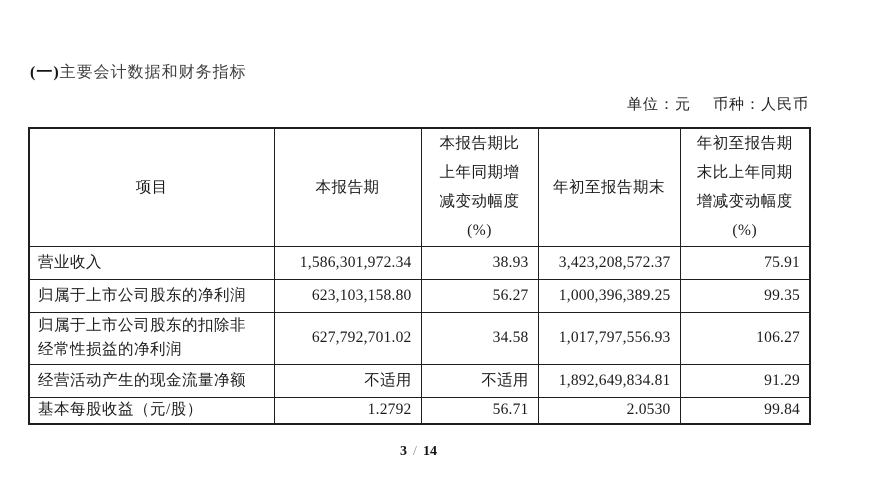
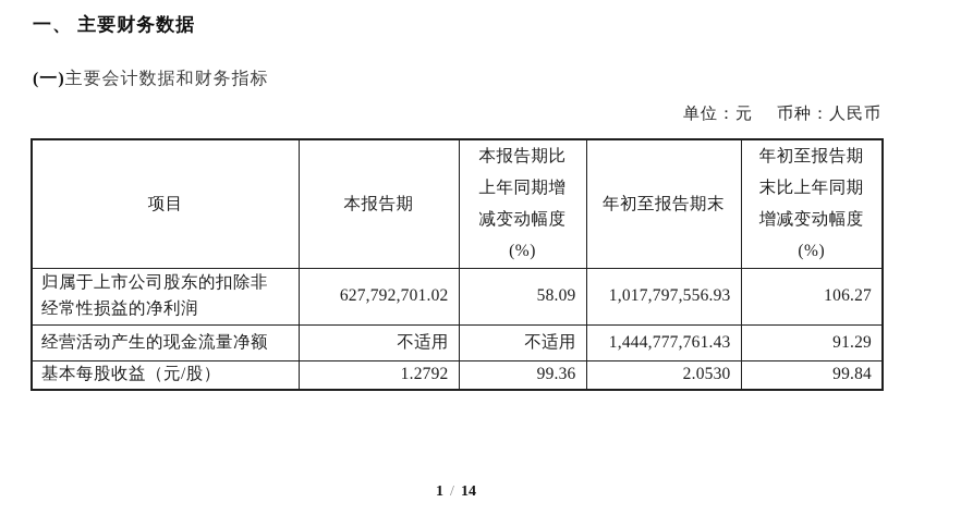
+ 一、 主要财务数据
  (一)主要会计数据和财务指标
  单位：元 币种：人民币
  项目	本报告期	本报告期比 上年同期增 减变动幅度 (%)	年初至报告期末	年初至报告期 末比上年同期 增减变动幅度 (%)
- 营业收入	1,586,301,972.34	38.93	3,423,208,572.37	75.91
- 归属于上市公司股东的净利润	623,103,158.80	56.27	1,000,396,389.25	99.35
- 归属于上市公司股东的扣除非 经常性损益的净利润	627,792,701.02	34.58	1,017,797,556.93	106.27
+ 归属于上市公司股东的扣除非 经常性损益的净利润	627,792,701.02	58.09	1,017,797,556.93	106.27
- 经营活动产生的现金流量净额	不适用	不适用	1,892,649,834.81	91.29
+ 经营活动产生的现金流量净额	不适用	不适用	1,444,777,761.43	91.29
- 基本每股收益（元/股）	1.2792	56.71	2.0530	99.84
+ 基本每股收益（元/股）	1.2792	99.36	2.0530	99.84
- 3 / 14
+ 1 / 14
